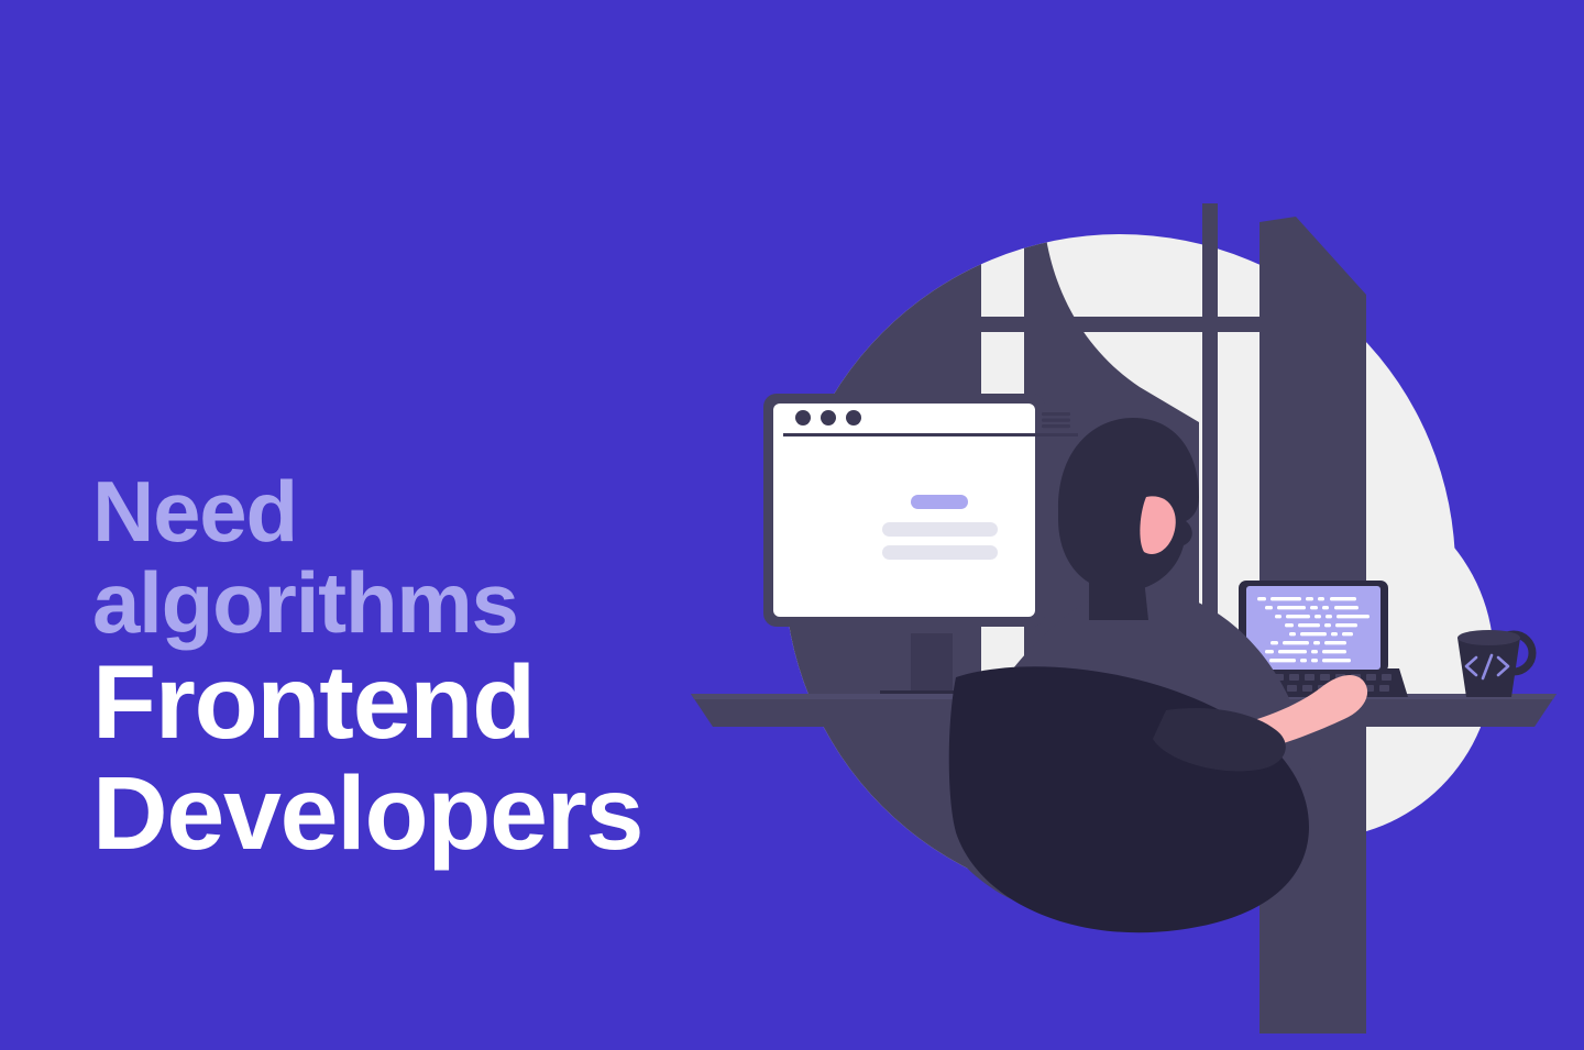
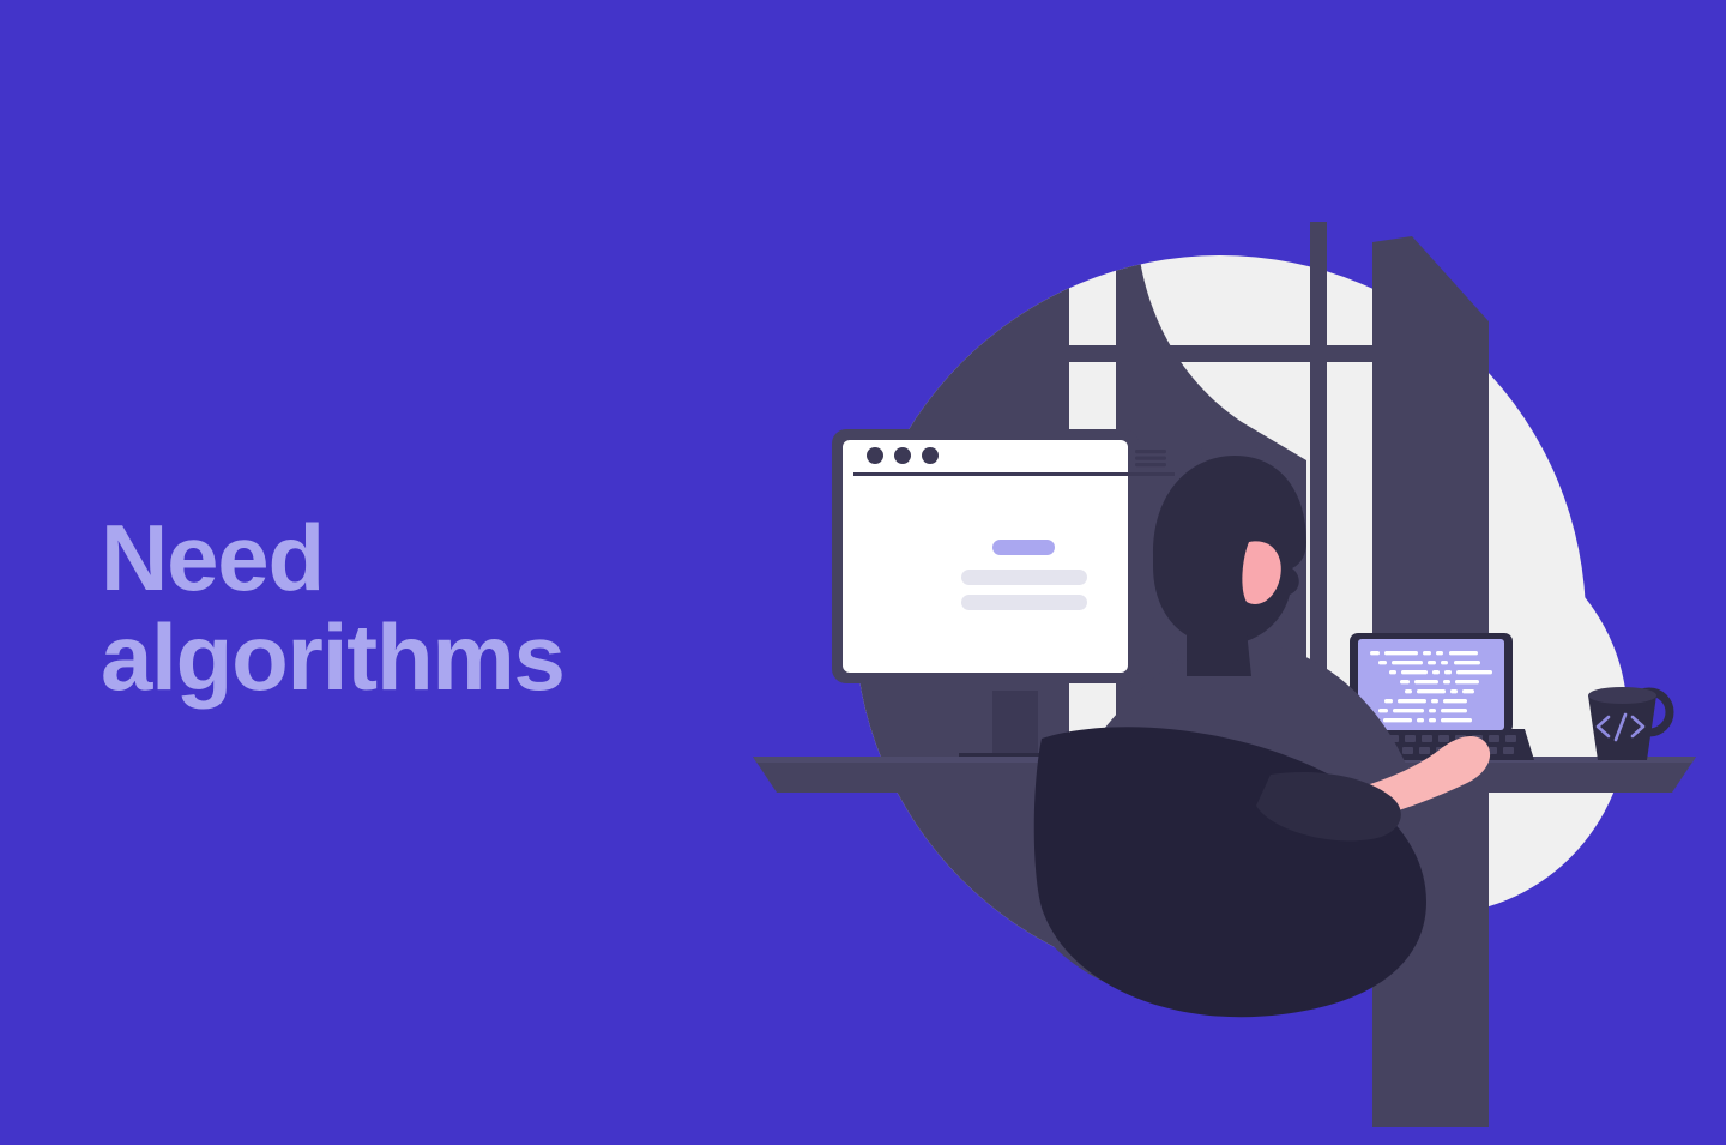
  Need
  algorithms
- Frontend
- Developers
